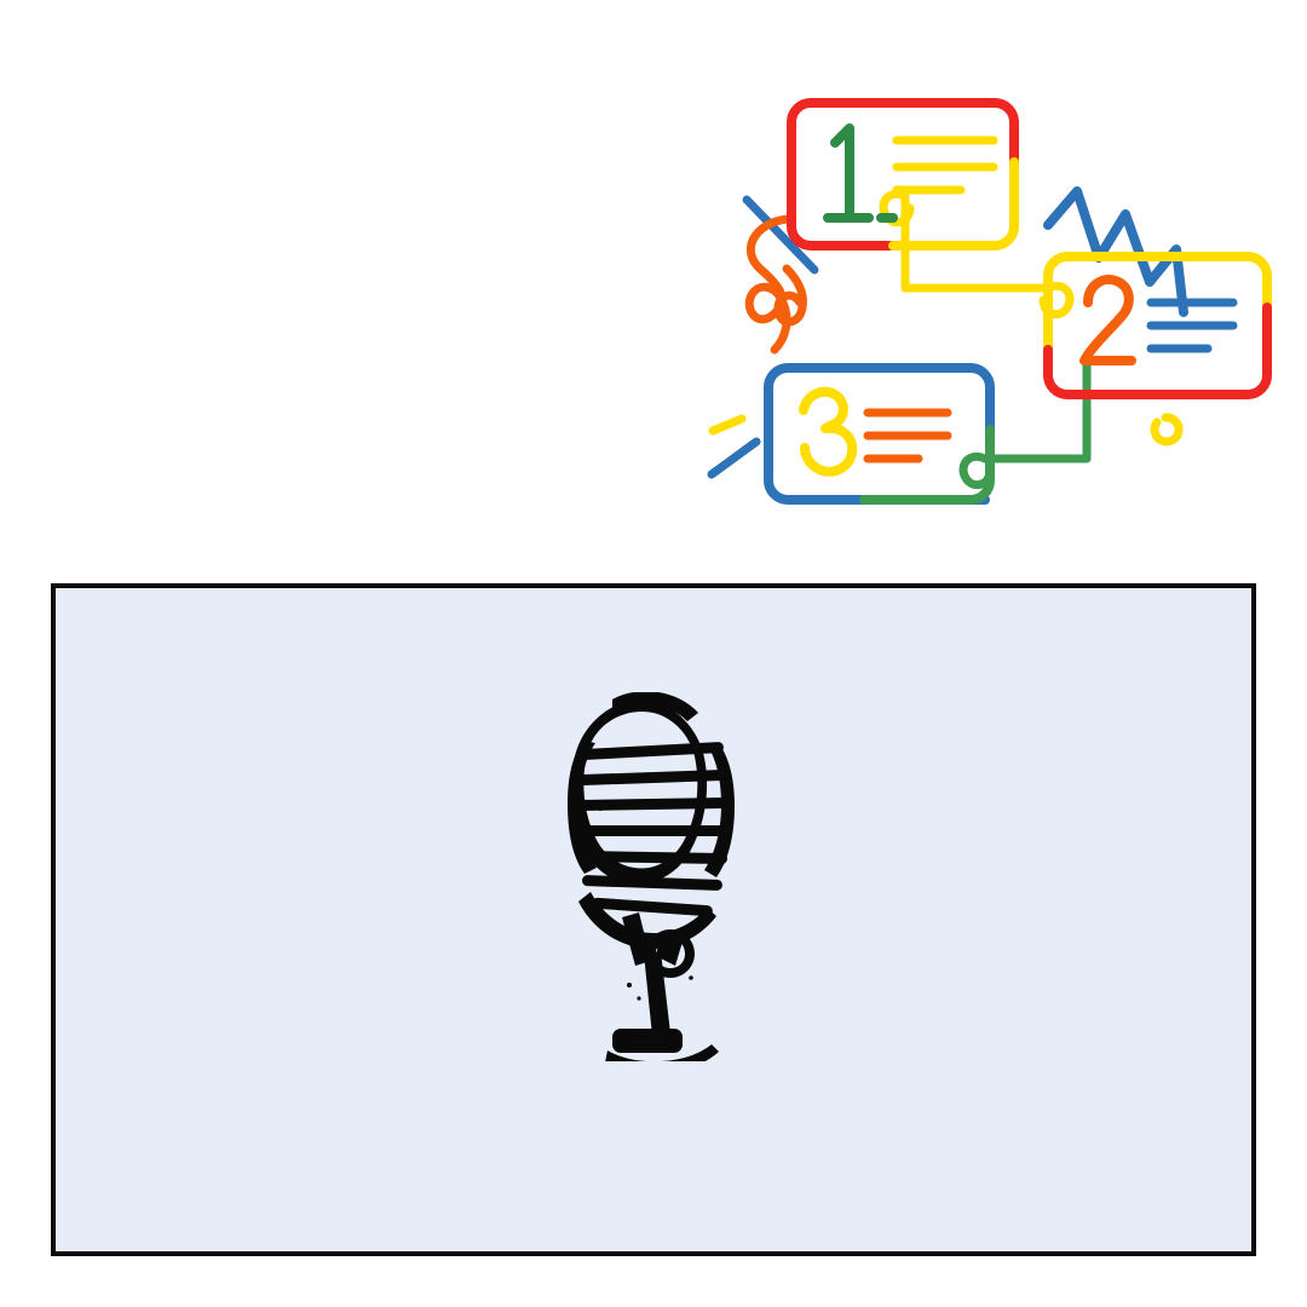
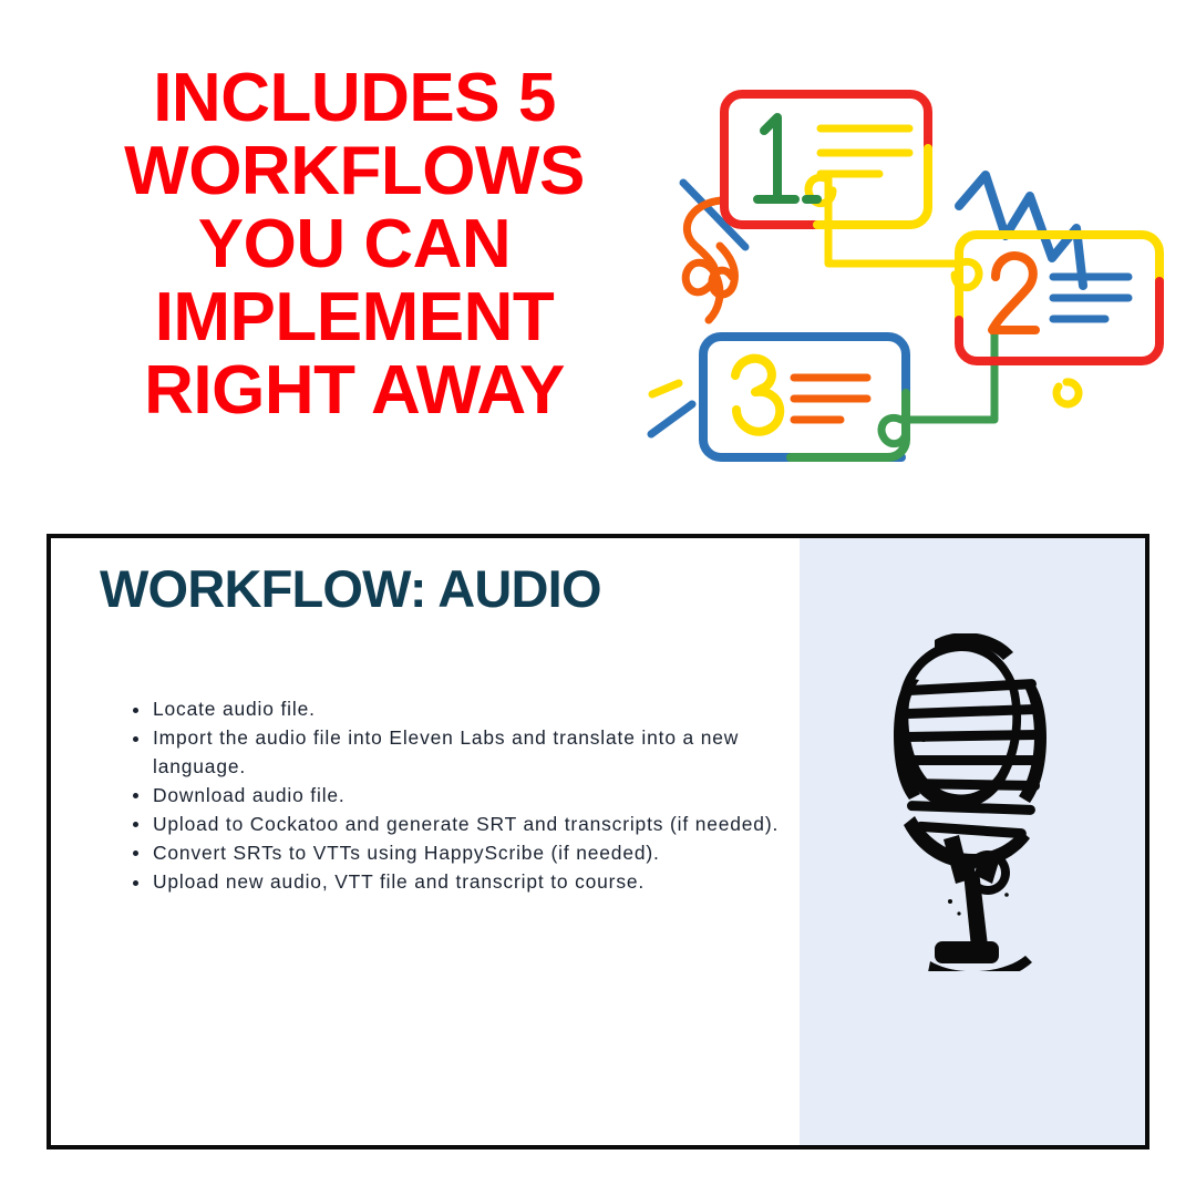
+ INCLUDES 5
+ WORKFLOWS
+ YOU CAN
+ IMPLEMENT
+ RIGHT AWAY
+ WORKFLOW: AUDIO
+ Locate audio file.
+ Import the audio file into Eleven Labs and translate into a new language.
+ Download audio file.
+ Upload to Cockatoo and generate SRT and transcripts (if needed).
+ Convert SRTs to VTTs using HappyScribe (if needed).
+ Upload new audio, VTT file and transcript to course.
